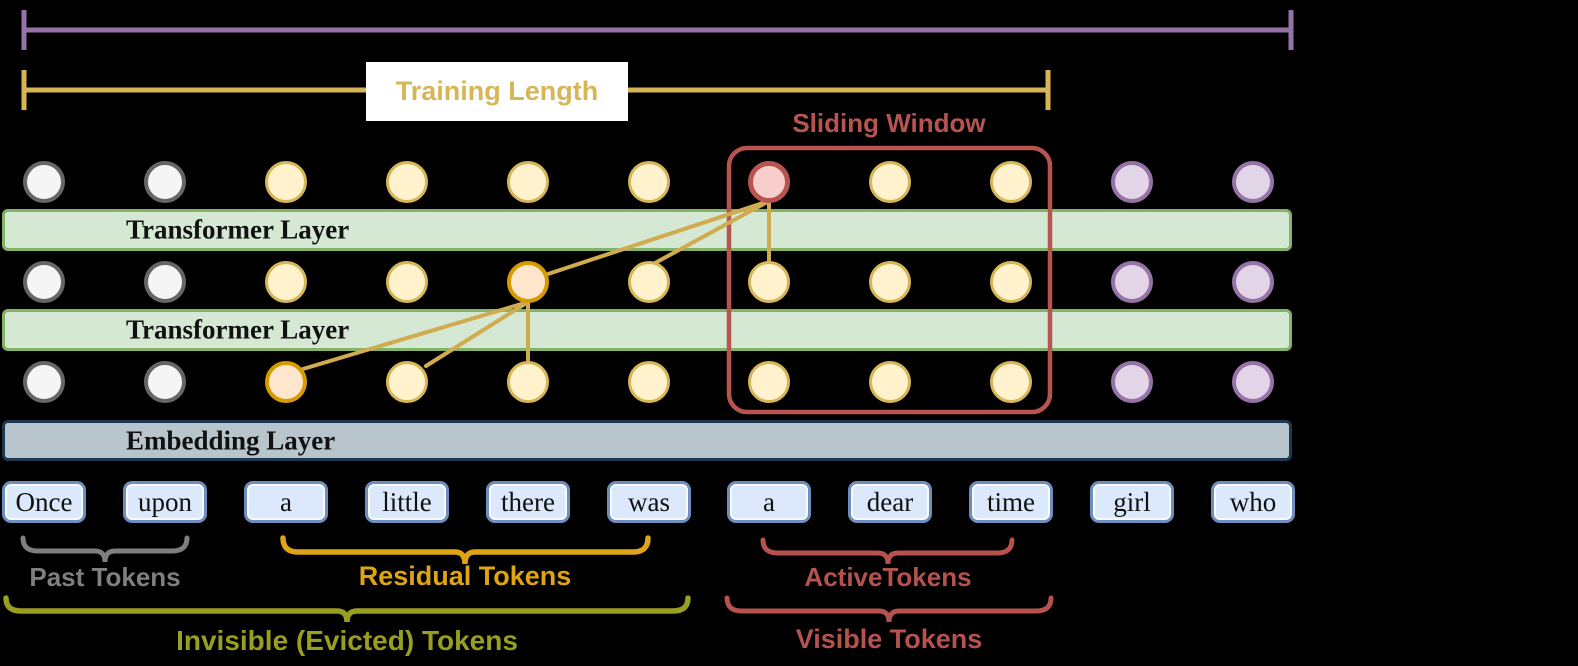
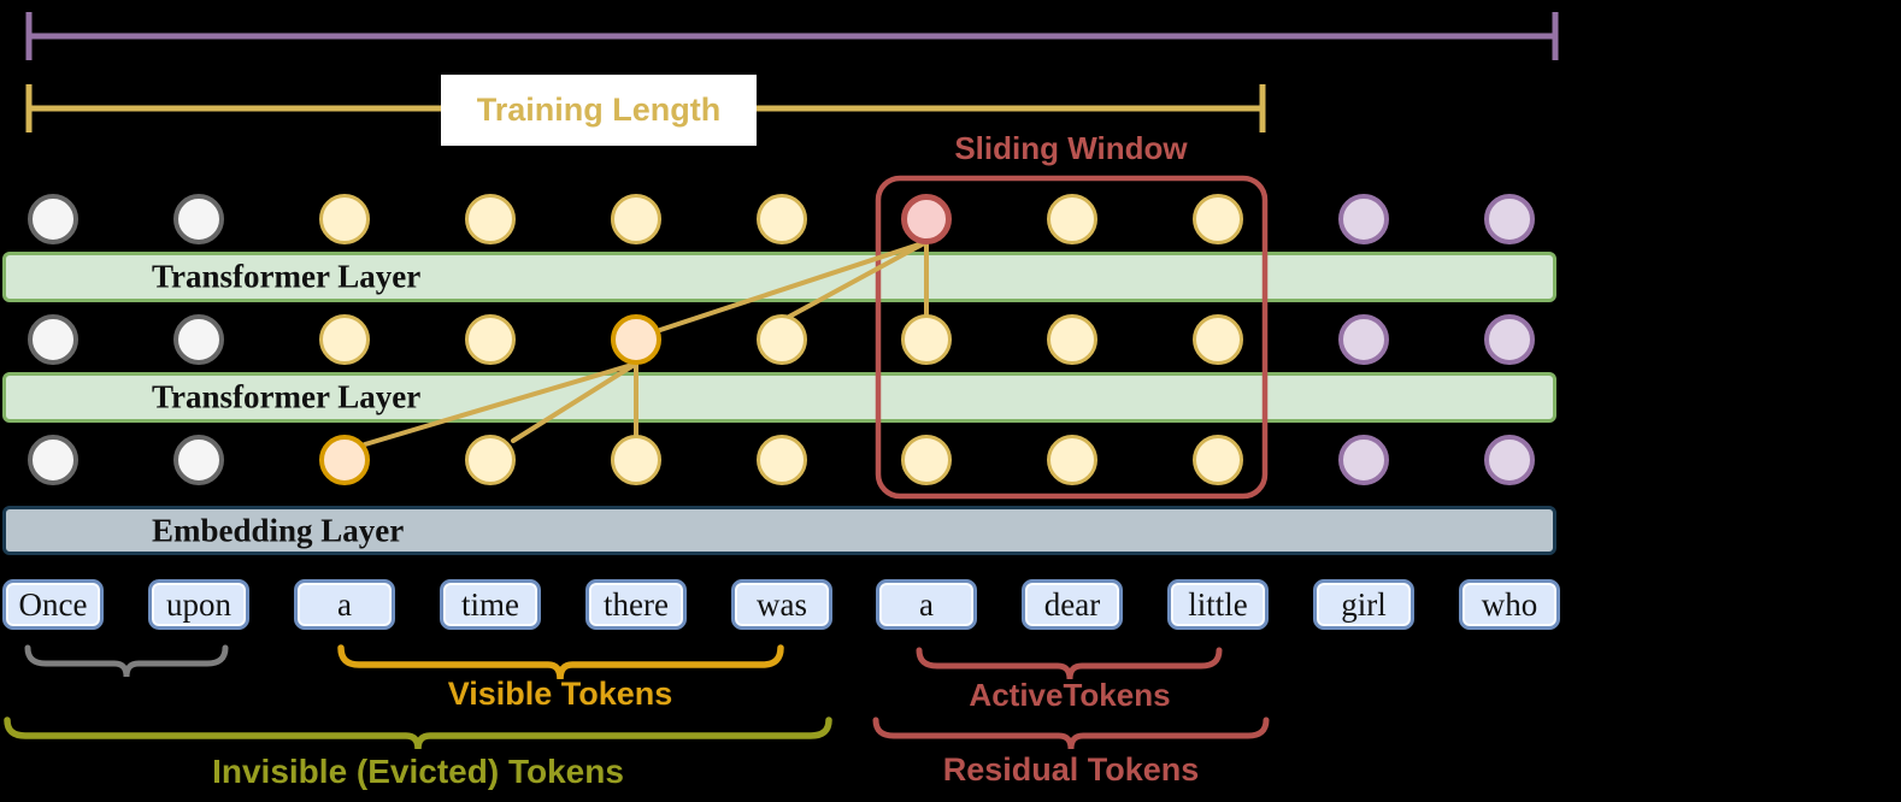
  Transformer Layer
  Transformer Layer
  Embedding Layer
  Once
  upon
  a
- little
+ time
  there
  was
  a
  dear
- time
+ little
  girl
  who
  Training Length
  Sliding Window
- Past Tokens
- Residual Tokens
+ Visible Tokens
  ActiveTokens
  Invisible (Evicted) Tokens
- Visible Tokens
+ Residual Tokens
